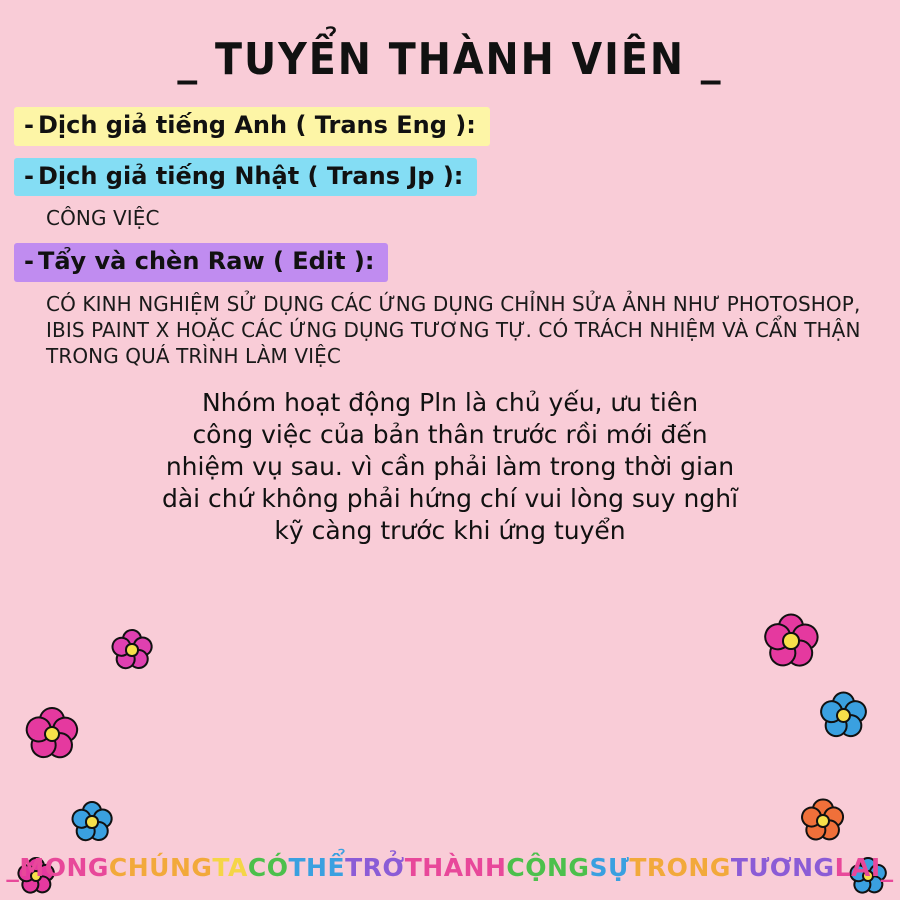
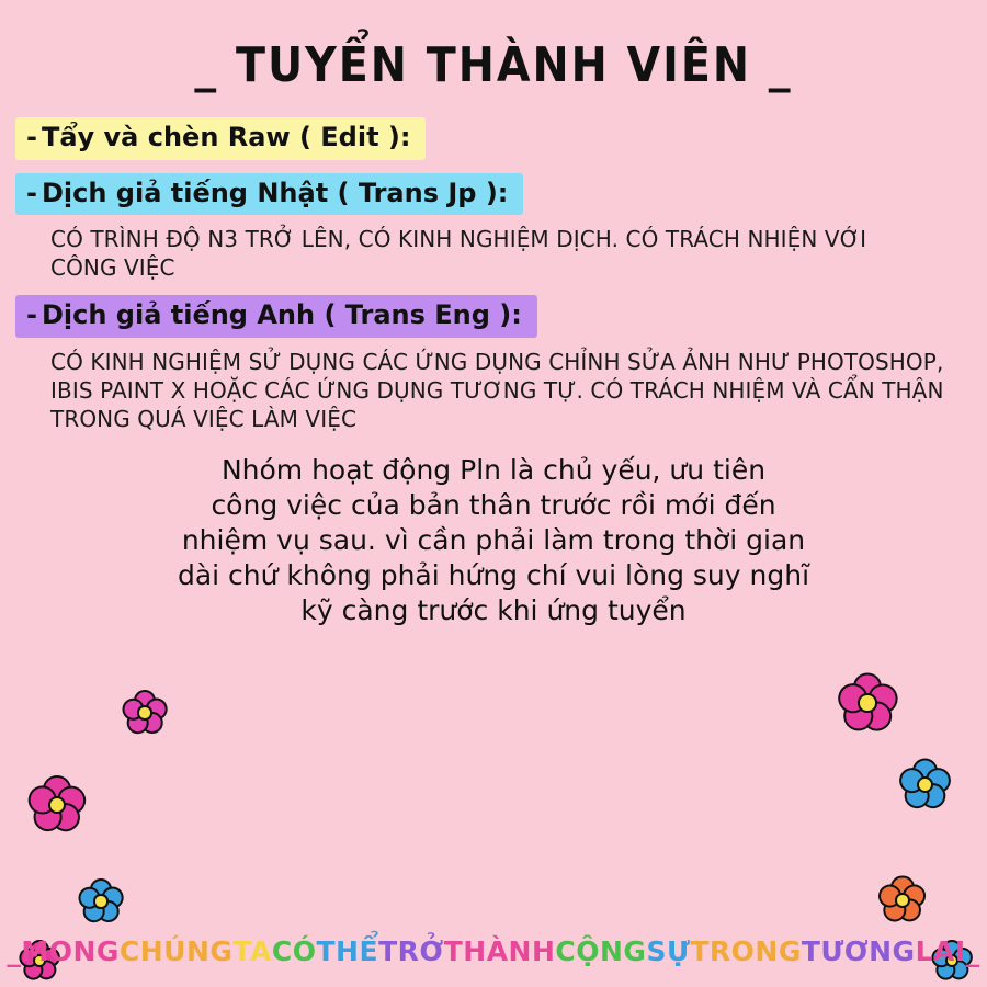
  _ TUYỂN THÀNH VIÊN _
- - Dịch giả tiếng Anh ( Trans Eng ):
+ - Tẩy và chèn Raw ( Edit ):
  - Dịch giả tiếng Nhật ( Trans Jp ):
+ CÓ TRÌNH ĐỘ N3 TRỞ LÊN, CÓ KINH NGHIỆM DỊCH. CÓ TRÁCH NHIỆN VỚI
  CÔNG VIỆC
- - Tẩy và chèn Raw ( Edit ):
+ - Dịch giả tiếng Anh ( Trans Eng ):
  CÓ KINH NGHIỆM SỬ DỤNG CÁC ỨNG DỤNG CHỈNH SỬA ẢNH NHƯ PHOTOSHOP,
  IBIS PAINT X HOẶC CÁC ỨNG DỤNG TƯƠNG TỰ. CÓ TRÁCH NHIỆM VÀ CẨN THẬN
- TRONG QUÁ TRÌNH LÀM VIỆC
+ TRONG QUÁ VIỆC LÀM VIỆC
  Nhóm hoạt động Pln là chủ yếu, ưu tiên
  công việc của bản thân trước rồi mới đến
  nhiệm vụ sau. vì cần phải làm trong thời gian
  dài chứ không phải hứng chí vui lòng suy nghĩ
  kỹ càng trước khi ứng tuyển
  _ MONG CHÚNG TA CÓ THỂ TRỞ THÀNH CỘNG SỰ TRONG TƯƠNG LAI _
